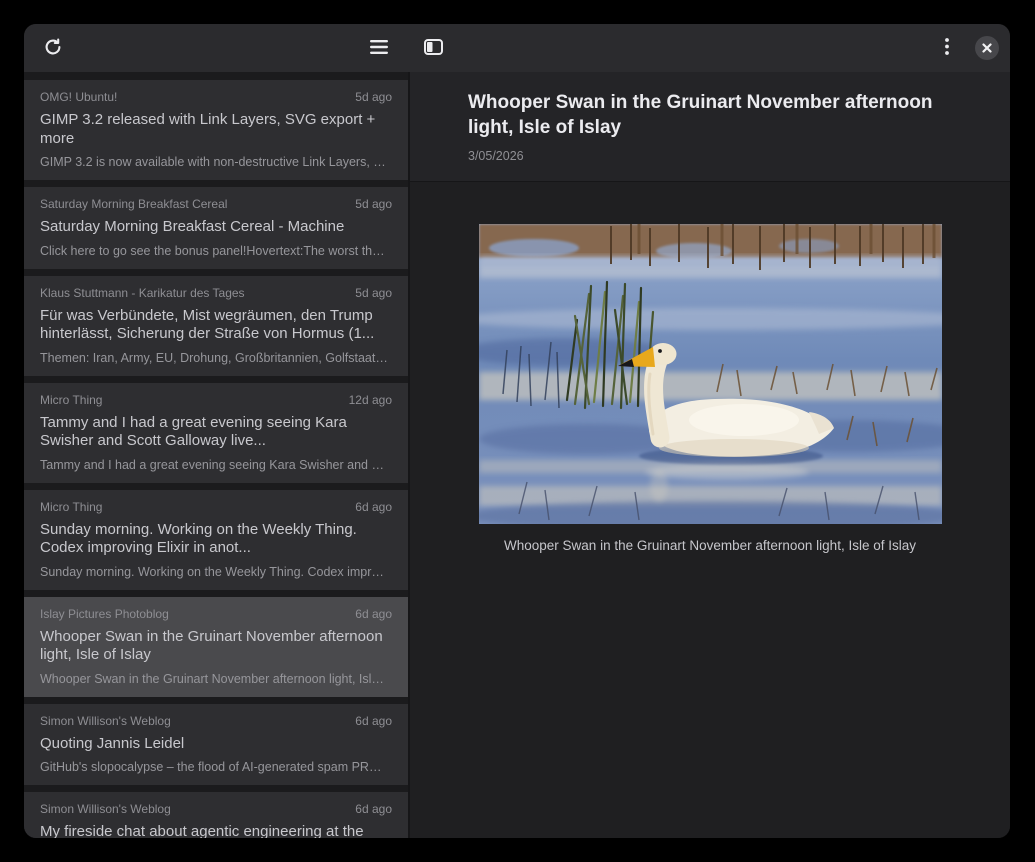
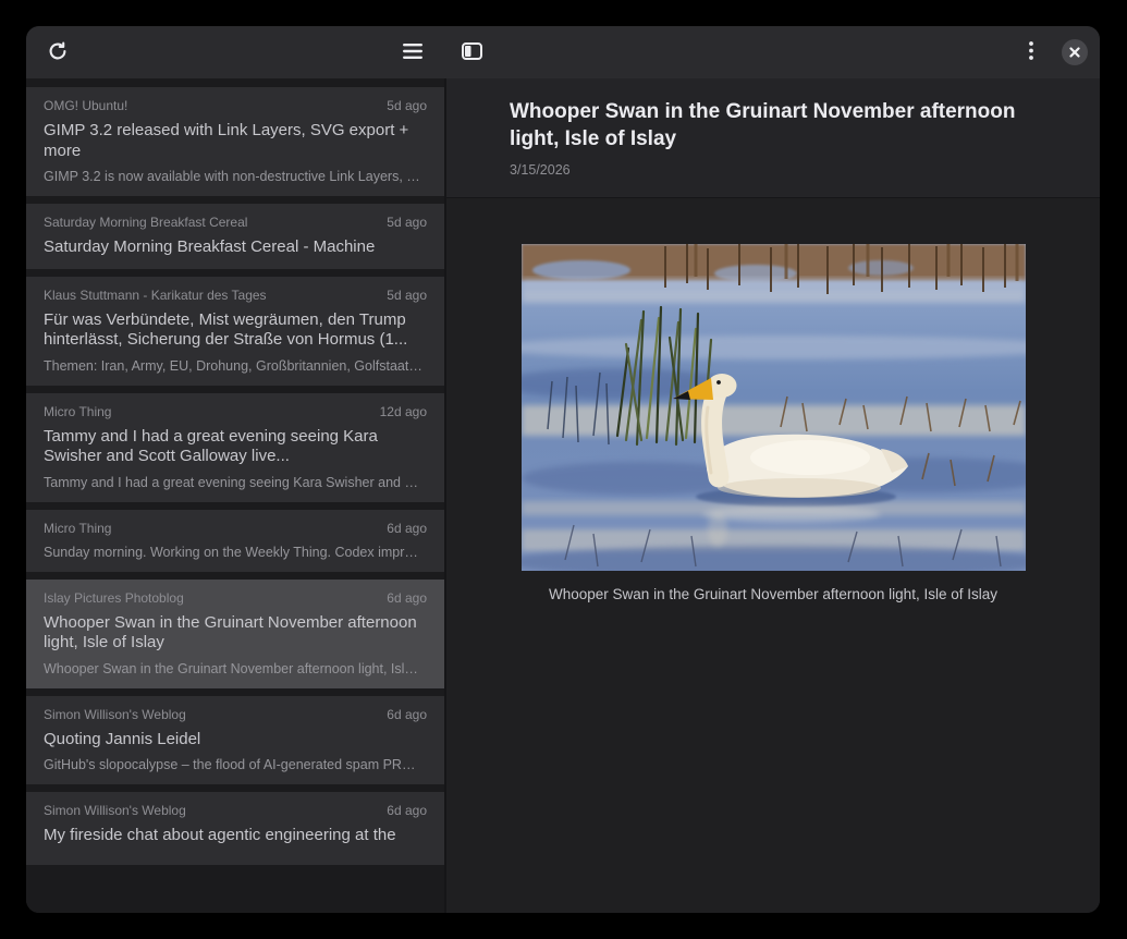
  OMG! Ubuntu!
  5d ago
  GIMP 3.2 released with Link Layers, SVG export + more
  GIMP 3.2 is now available with non-destructive Link Layers, …
  Saturday Morning Breakfast Cereal
  5d ago
  Saturday Morning Breakfast Cereal - Machine
- Click here to go see the bonus panel!Hovertext:The worst th…
  Klaus Stuttmann - Karikatur des Tages
  5d ago
  Für was Verbündete, Mist wegräumen, den Trump hinterlässt, Sicherung der Straße von Hormus (1...
  Themen: Iran, Army, EU, Drohung, Großbritannien, Golfstaat…
  Micro Thing
  12d ago
  Tammy and I had a great evening seeing Kara Swisher and Scott Galloway live...
  Tammy and I had a great evening seeing Kara Swisher and …
  Micro Thing
  6d ago
- Sunday morning. Working on the Weekly Thing. Codex improving Elixir in anot...
  Sunday morning. Working on the Weekly Thing. Codex impr…
  Islay Pictures Photoblog
  6d ago
  Whooper Swan in the Gruinart November afternoon light, Isle of Islay
  Whooper Swan in the Gruinart November afternoon light, Isl…
  Simon Willison's Weblog
  6d ago
  Quoting Jannis Leidel
  GitHub's slopocalypse – the flood of AI-generated spam PR…
  Simon Willison's Weblog
  6d ago
  My fireside chat about agentic engineering at the
  Whooper Swan in the Gruinart November afternoon light, Isle of Islay
- 3/05/2026
+ 3/15/2026
  Whooper Swan in the Gruinart November afternoon light, Isle of Islay
